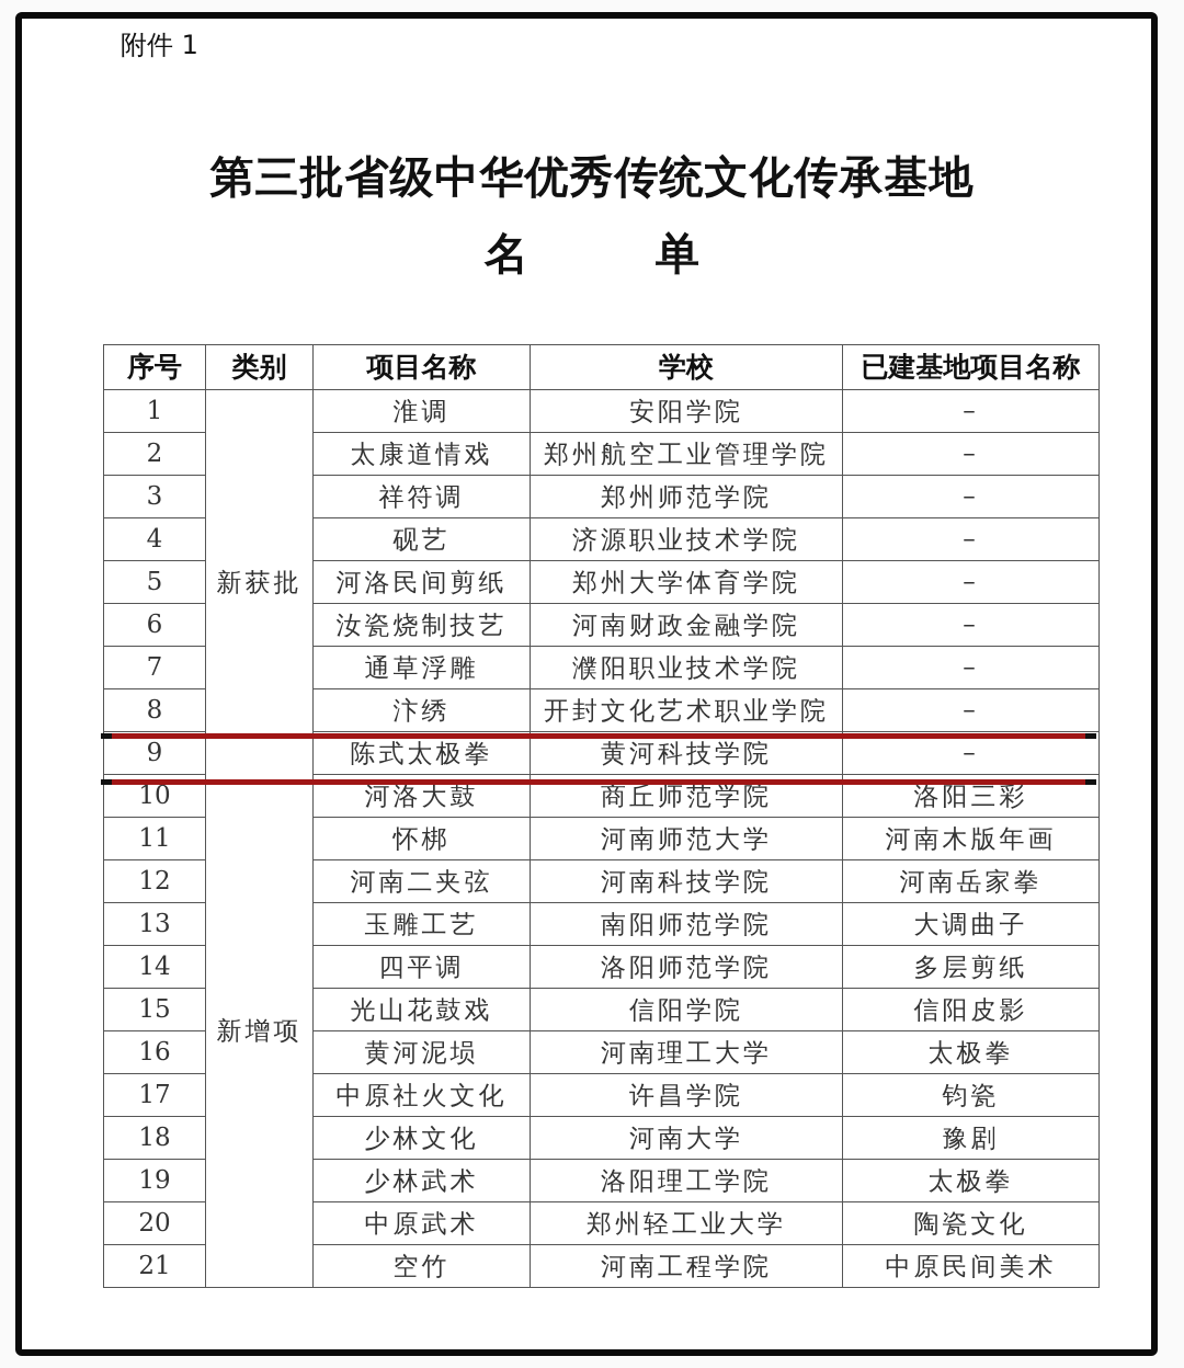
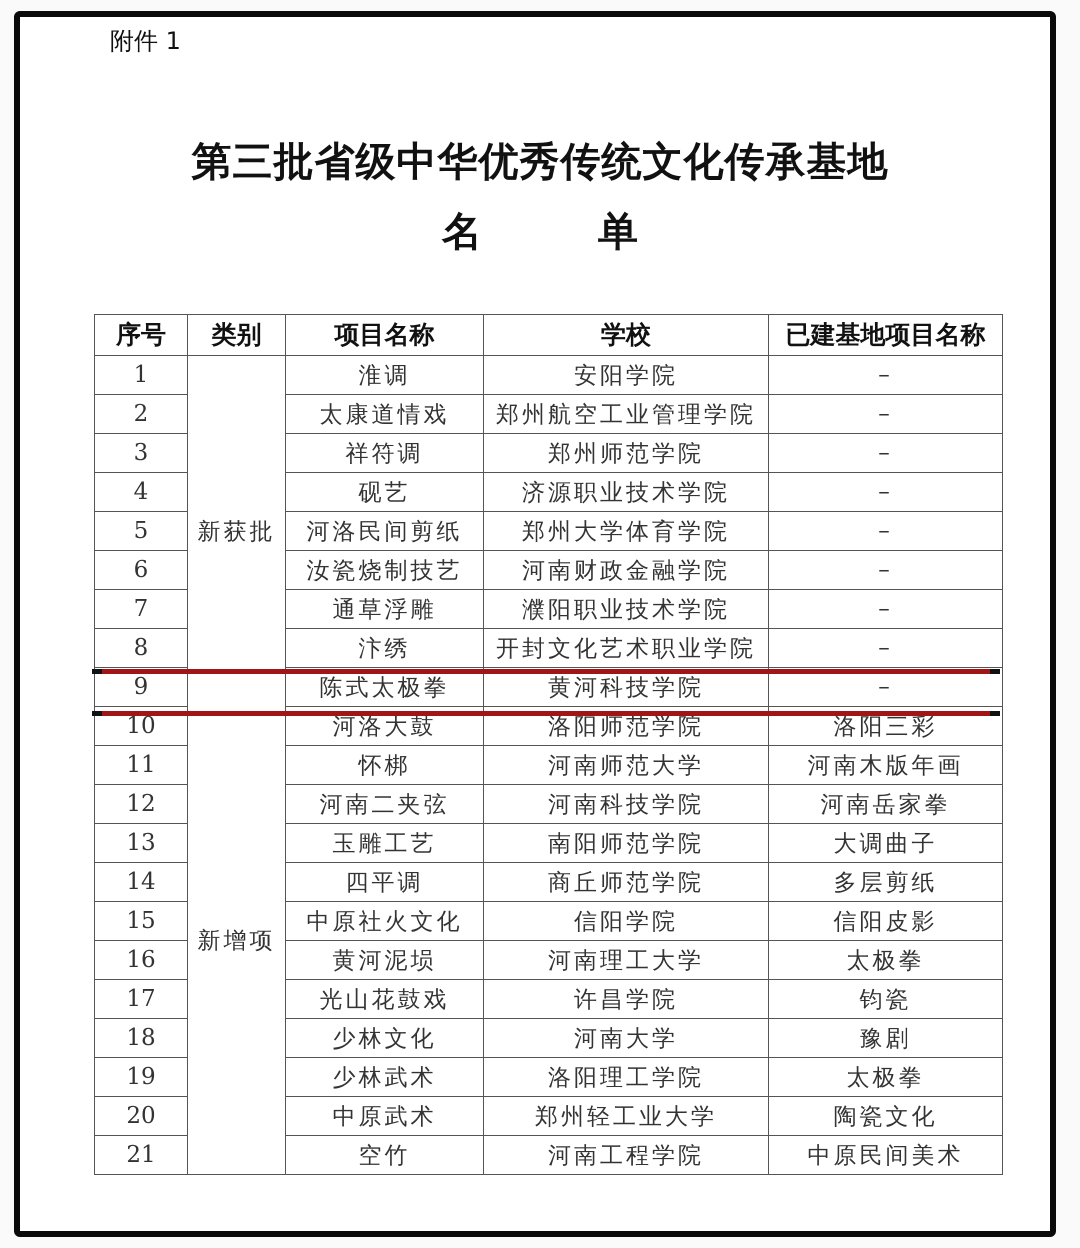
  附件 1
  第三批省级中华优秀传统文化传承基地
  名 单
  序号	类别	项目名称	学校	已建基地项目名称
  1	新获批	淮调	安阳学院	–
  2	太康道情戏	郑州航空工业管理学院	–
  3	祥符调	郑州师范学院	–
  4	砚艺	济源职业技术学院	–
  5	河洛民间剪纸	郑州大学体育学院	–
  6	汝瓷烧制技艺	河南财政金融学院	–
  7	通草浮雕	濮阳职业技术学院	–
  8	汴绣	开封文化艺术职业学院	–
  9	陈式太极拳	黄河科技学院	–
- 10	新增项	河洛大鼓	商丘师范学院	洛阳三彩
+ 10	新增项	河洛大鼓	洛阳师范学院	洛阳三彩
  11	怀梆	河南师范大学	河南木版年画
  12	河南二夹弦	河南科技学院	河南岳家拳
  13	玉雕工艺	南阳师范学院	大调曲子
- 14	四平调	洛阳师范学院	多层剪纸
+ 14	四平调	商丘师范学院	多层剪纸
- 15	光山花鼓戏	信阳学院	信阳皮影
+ 15	中原社火文化	信阳学院	信阳皮影
  16	黄河泥埙	河南理工大学	太极拳
- 17	中原社火文化	许昌学院	钧瓷
+ 17	光山花鼓戏	许昌学院	钧瓷
  18	少林文化	河南大学	豫剧
  19	少林武术	洛阳理工学院	太极拳
  20	中原武术	郑州轻工业大学	陶瓷文化
  21	空竹	河南工程学院	中原民间美术
